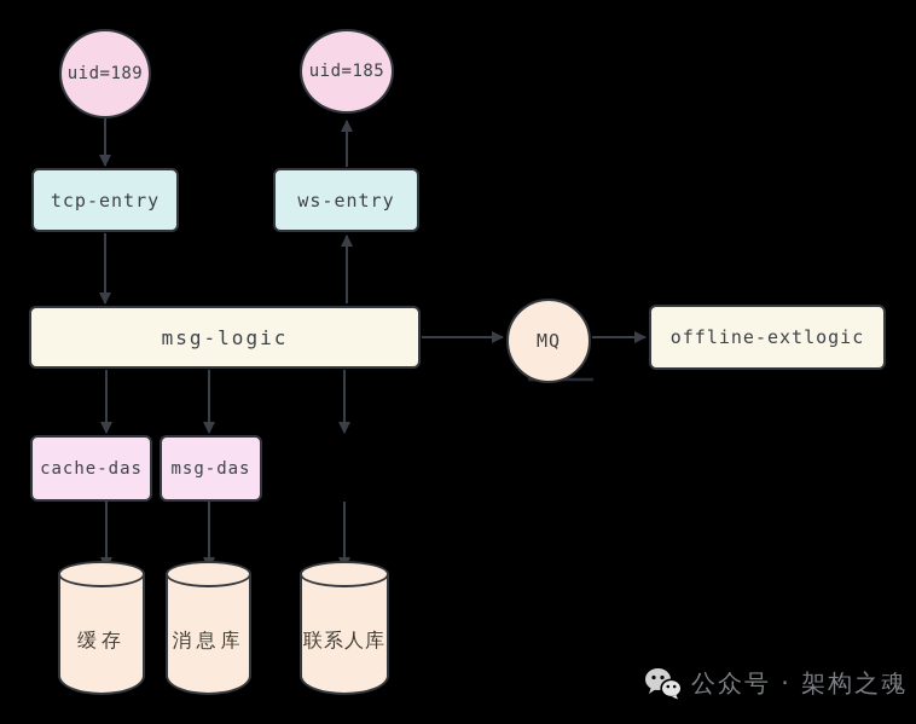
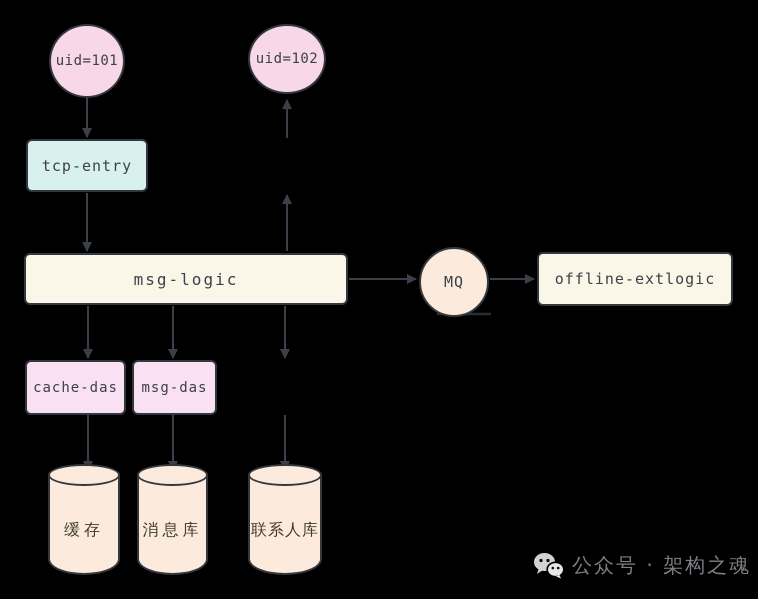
- uid=189
+ uid=101
- uid=185
+ uid=102
  tcp-entry
- ws-entry
  msg-logic
  MQ
  offline-extlogic
  cache-das
  msg-das
  缓存
  消息库
  联系人库
  公众号 · 架构之魂
